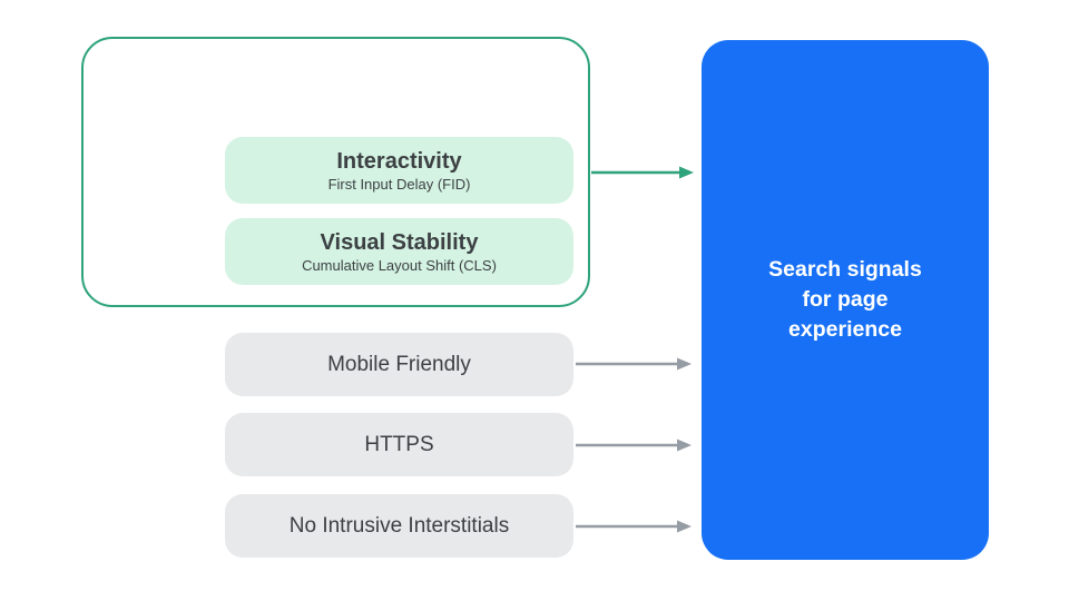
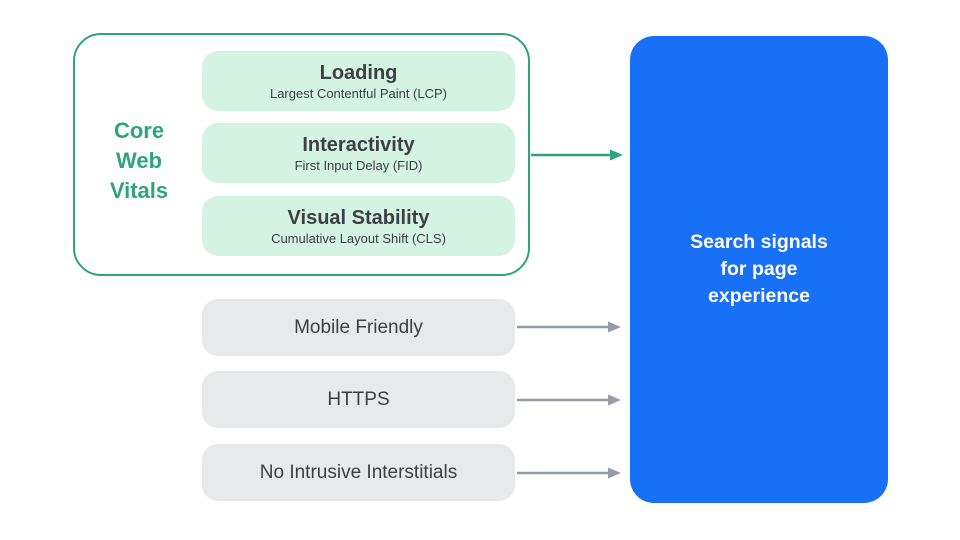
+ Core
+ Web
+ Vitals
+ Loading
+ Largest Contentful Paint (LCP)
  Interactivity
  First Input Delay (FID)
  Visual Stability
  Cumulative Layout Shift (CLS)
  Mobile Friendly
  HTTPS
  No Intrusive Interstitials
  Search signals
  for page
  experience
